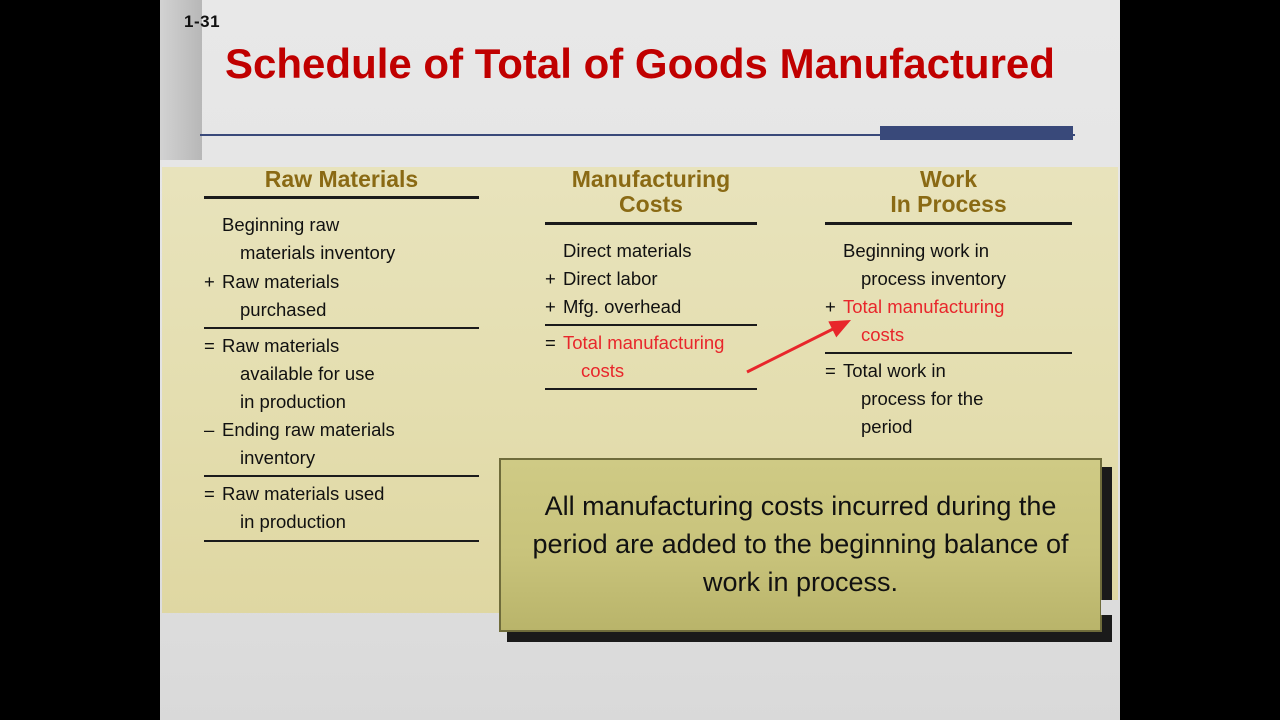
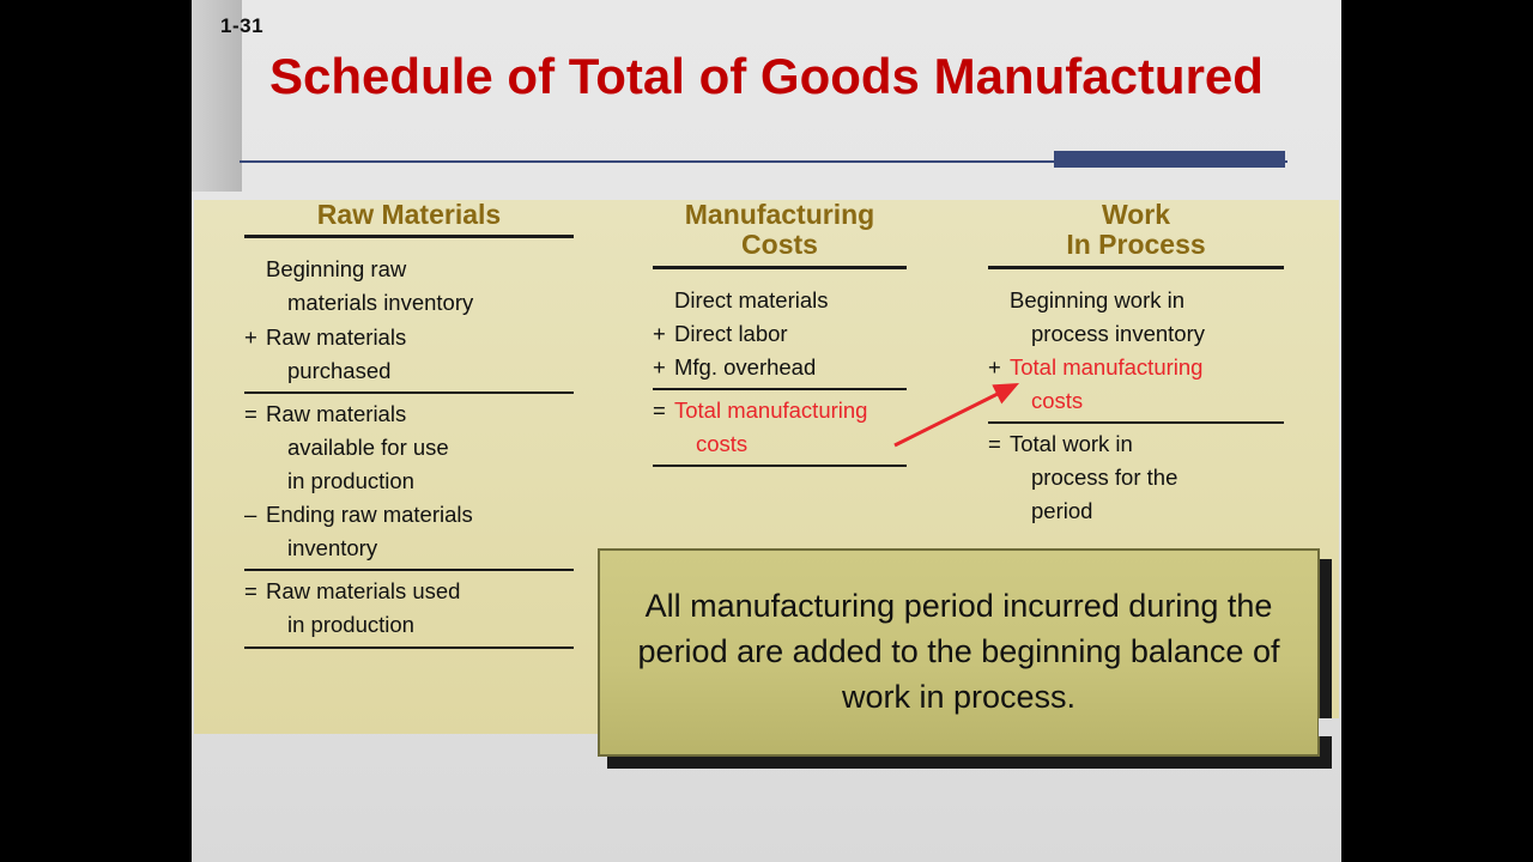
  1-31
  Schedule of Total of Goods Manufactured
  Raw Materials
  Beginning raw
  materials inventory
  +
  Raw materials
  purchased
  =
  Raw materials
  available for use
  in production
  –
  Ending raw materials
  inventory
  =
  Raw materials used
  in production
  Manufacturing
  Costs
  Direct materials
  +
  Direct labor
  +
  Mfg. overhead
  =
  Total manufacturing
  costs
  Work
  In Process
  Beginning work in
  process inventory
  +
  Total manufacturing
  costs
  =
  Total work in
  process for the
  period
- All manufacturing costs incurred during the period are added to the beginning balance of work in process.
+ All manufacturing period incurred during the period are added to the beginning balance of work in process.
